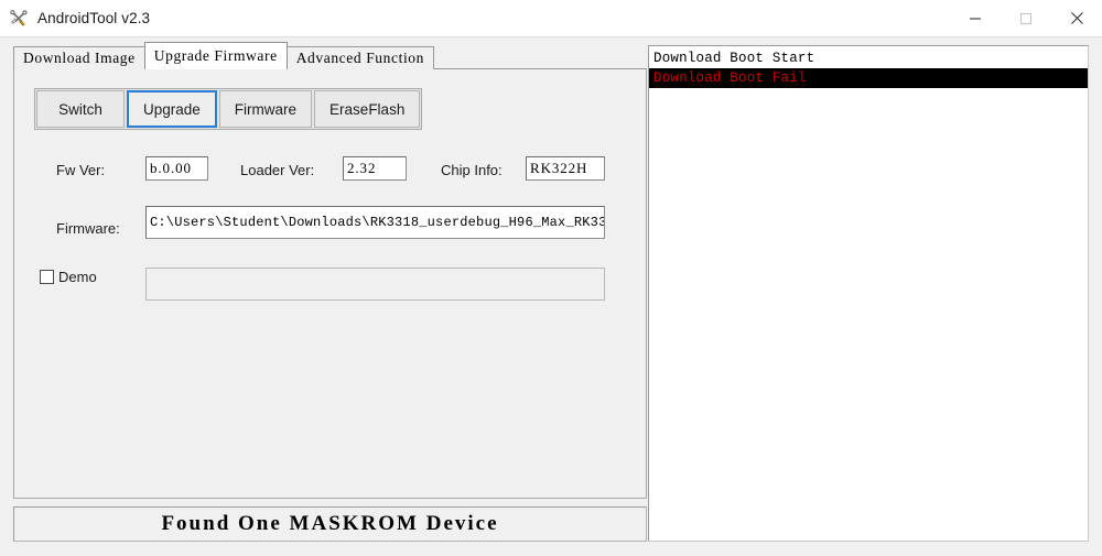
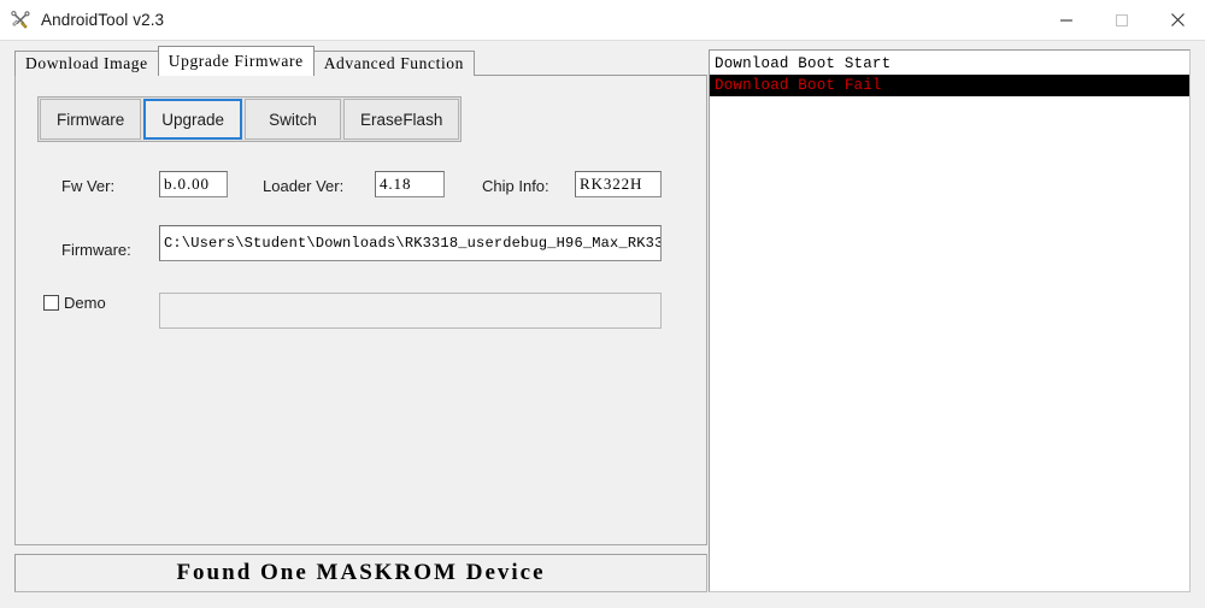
  AndroidTool v2.3
  Download Image
  Upgrade Firmware
  Advanced Function
- Switch
+ Firmware
  Upgrade
- Firmware
+ Switch
  EraseFlash
  Fw Ver:
  b.0.00
  Loader Ver:
- 2.32
+ 4.18
  Chip Info:
  RK322H
  Firmware:
  C:\Users\Student\Downloads\RK3318_userdebug_H96_Max_RK33
  Demo
  Found One MASKROM Device
  Download Boot Start
  Download Boot Fail
